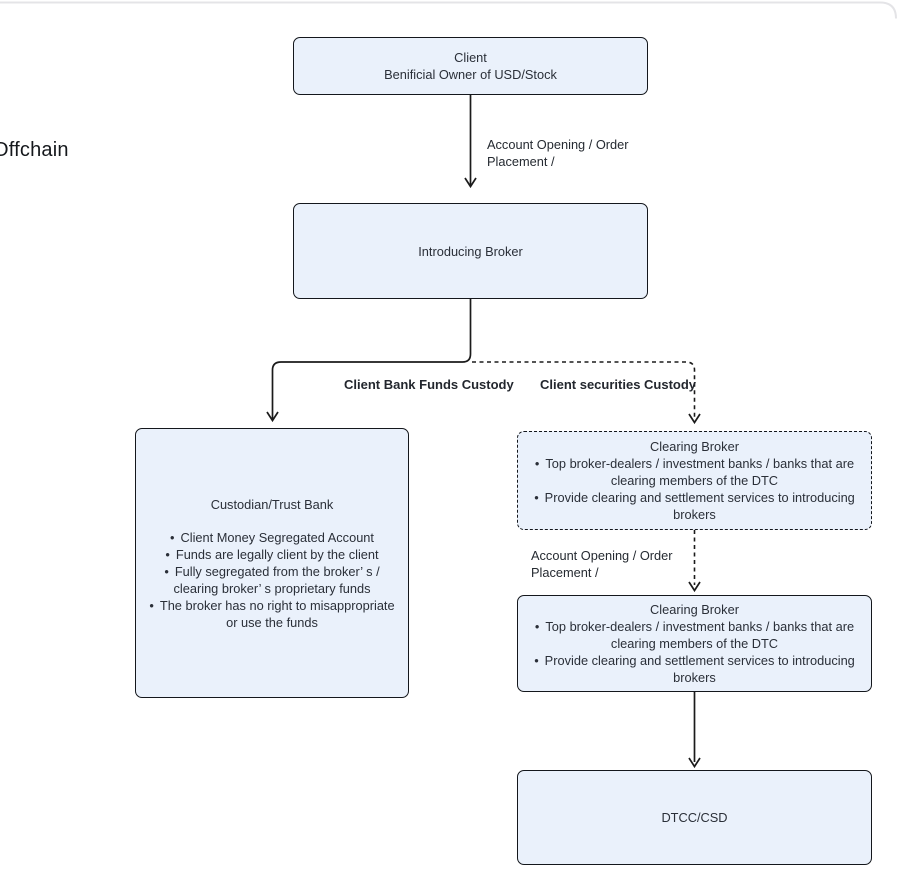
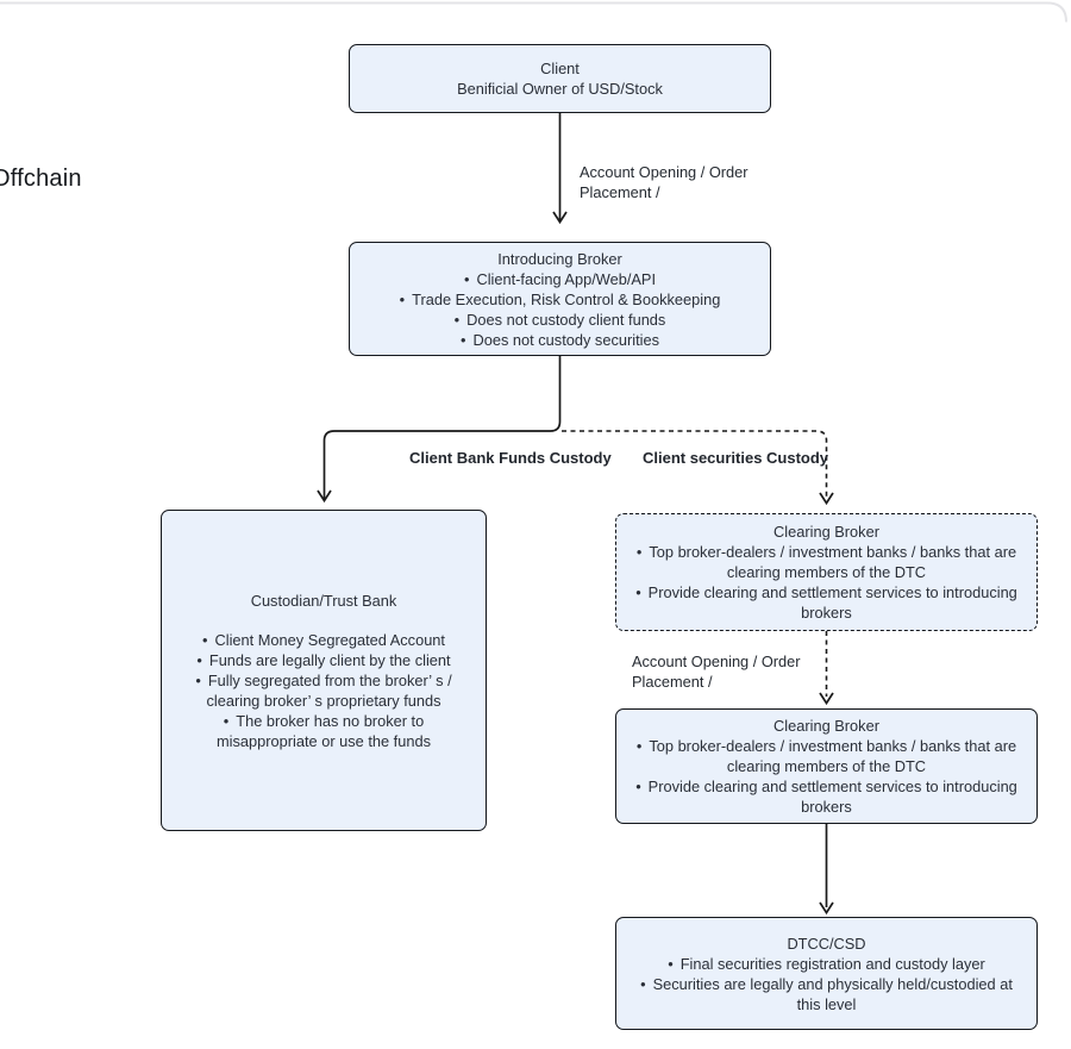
  Offchain
  Client
  Benificial Owner of USD/Stock
  Account Opening / Order Placement /
  Introducing Broker
+ • Client-facing App/Web/API
+ • Trade Execution, Risk Control & Bookkeeping
+ • Does not custody client funds
+ • Does not custody securities
  Client Bank Funds Custody
  Client securities Custody
  Custodian/Trust Bank
  • Client Money Segregated Account
  • Funds are legally client by the client
  • Fully segregated from the broker’ s / clearing broker’ s proprietary funds
- • The broker has no right to misappropriate or use the funds
+ • The broker has no broker to misappropriate or use the funds
  Clearing Broker
  • Top broker-dealers / investment banks / banks that are clearing members of the DTC
  • Provide clearing and settlement services to introducing brokers
  Account Opening / Order Placement /
  Clearing Broker
  • Top broker-dealers / investment banks / banks that are clearing members of the DTC
  • Provide clearing and settlement services to introducing brokers
  DTCC/CSD
+ • Final securities registration and custody layer
+ • Securities are legally and physically held/custodied at this level
